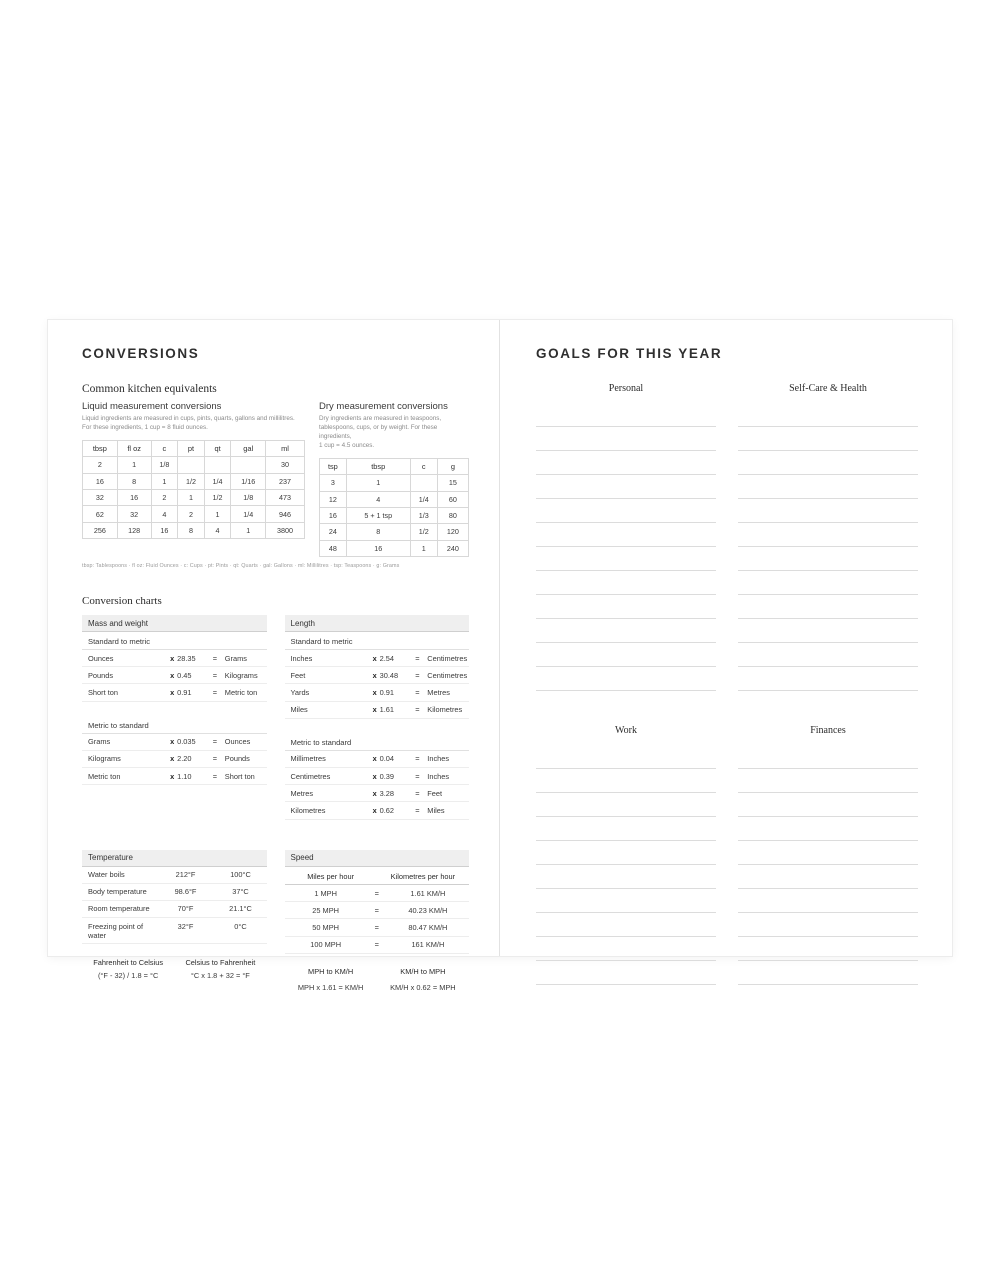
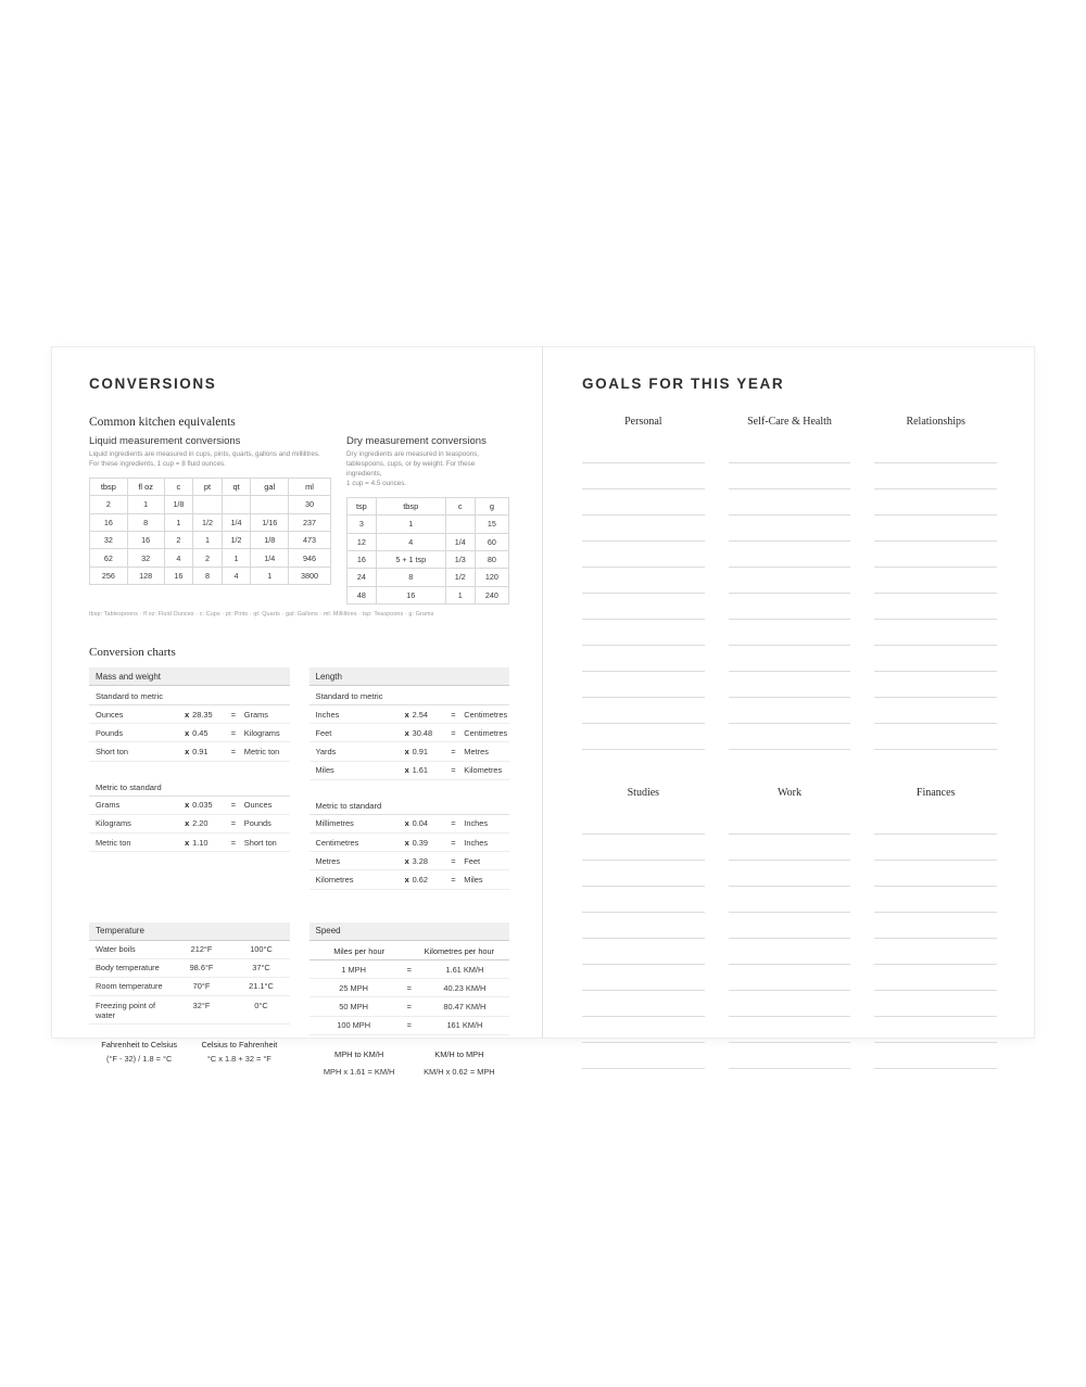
  CONVERSIONS
  Common kitchen equivalents
  Liquid measurement conversions
  tbsp	fl oz	c	pt	qt	gal	ml
  2	1	1/8				30
  16	8	1	1/2	1/4	1/16	237
  32	16	2	1	1/2	1/8	473
  62	32	4	2	1	1/4	946
  256	128	16	8	4	1	3800
  Dry measurement conversions
  tsp	tbsp	c	g
  3	1		15
  12	4	1/4	60
  16	5 + 1 tsp	1/3	80
  24	8	1/2	120
  48	16	1	240
  Conversion charts
  Mass and weight
  Standard to metric
  Ounces
  x
  28.35
  =
  Grams
  Pounds
  x
  0.45
  =
  Kilograms
  Short ton
  x
  0.91
  =
  Metric ton
  Metric to standard
  Grams
  x
  0.035
  =
  Ounces
  Kilograms
  x
  2.20
  =
  Pounds
  Metric ton
  x
  1.10
  =
  Short ton
  Length
  Standard to metric
  Inches
  x
  2.54
  =
  Centimetres
  Feet
  x
  30.48
  =
  Centimetres
  Yards
  x
  0.91
  =
  Metres
  Miles
  x
  1.61
  =
  Kilometres
  Metric to standard
  Millimetres
  x
  0.04
  =
  Inches
  Centimetres
  x
  0.39
  =
  Inches
  Metres
  x
  3.28
  =
  Feet
  Kilometres
  x
  0.62
  =
  Miles
  Temperature
  Water boils
  212°F
  100°C
  Body temperature
  98.6°F
  37°C
  Room temperature
  70°F
  21.1°C
  Freezing point of water
  32°F
  0°C
  Fahrenheit to Celsius
  (°F - 32) / 1.8 = °C
  Celsius to Fahrenheit
  °C x 1.8 + 32 = °F
  Speed
  Miles per hour
  Kilometres per hour
  1 MPH
  =
  1.61 KM/H
  25 MPH
  =
  40.23 KM/H
  50 MPH
  =
  80.47 KM/H
  100 MPH
  =
  161 KM/H
  MPH to KM/H
  KM/H to MPH
  MPH x 1.61 = KM/H
  KM/H x 0.62 = MPH
  GOALS FOR THIS YEAR
  Personal
  Self-Care & Health
+ Relationships
+ Studies
  Work
  Finances
